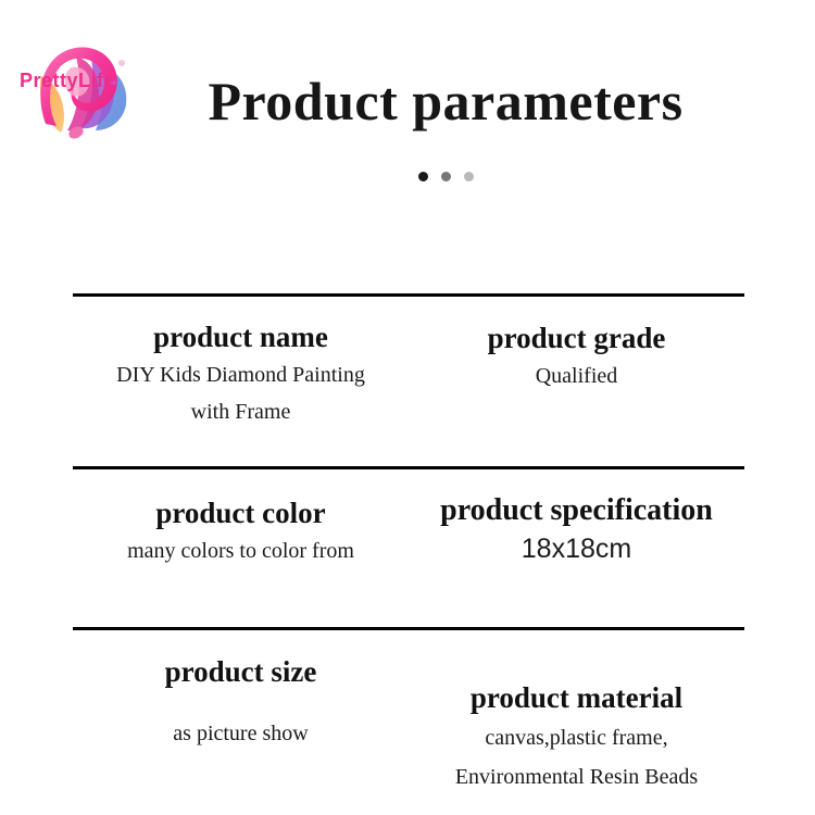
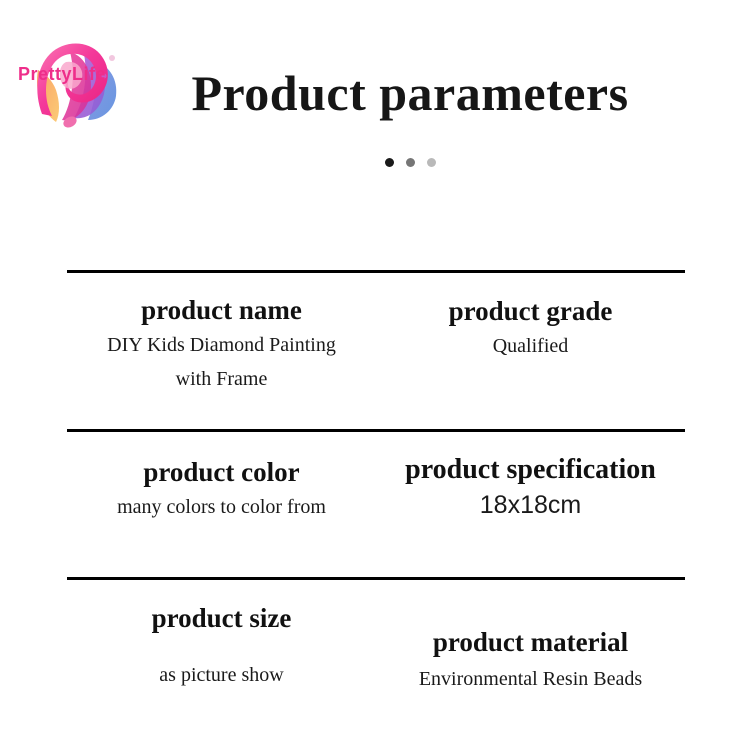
  PrettyLife
  Product parameters
  product name
  DIY Kids Diamond Painting
  with Frame
  product grade
  Qualified
  product color
  many colors to color from
  product specification
  18x18cm
  product size
  as picture show
  product material
- canvas,plastic frame,
  Environmental Resin Beads
